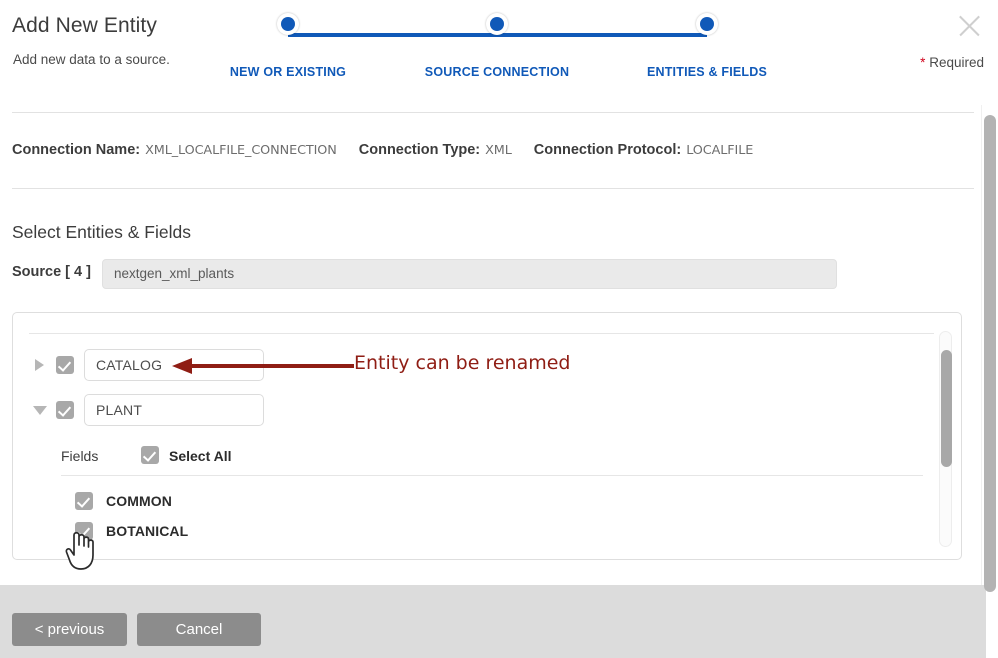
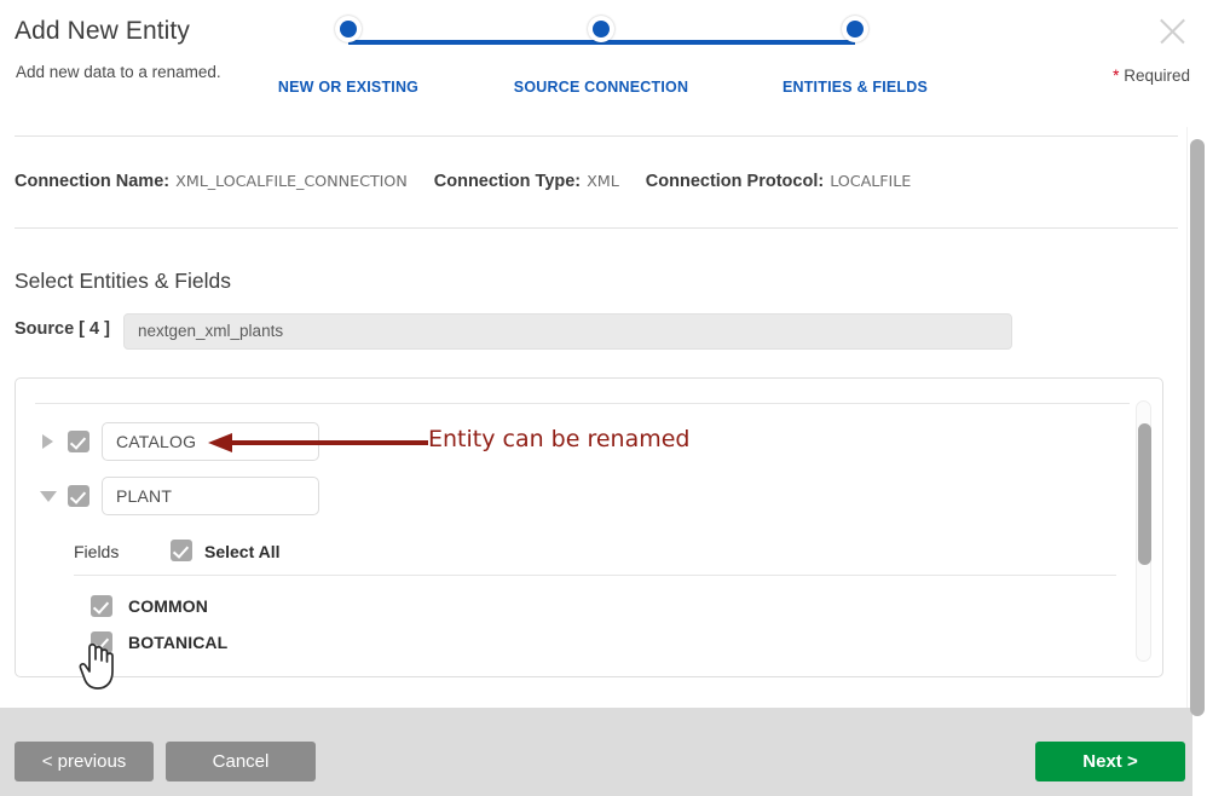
  Add New Entity
- Add new data to a source.
+ Add new data to a renamed.
  NEW OR EXISTING
  SOURCE CONNECTION
  ENTITIES & FIELDS
  * Required
  Connection Name: XML_LOCALFILE_CONNECTION Connection Type: XML Connection Protocol: LOCALFILE
  Select Entities & Fields
  Source [ 4 ]
  nextgen_xml_plants
  CATALOG
  PLANT
  Fields
  Select All
  COMMON
  BOTANICAL
  Entity can be renamed
  < previous
  Cancel
+ Next >
